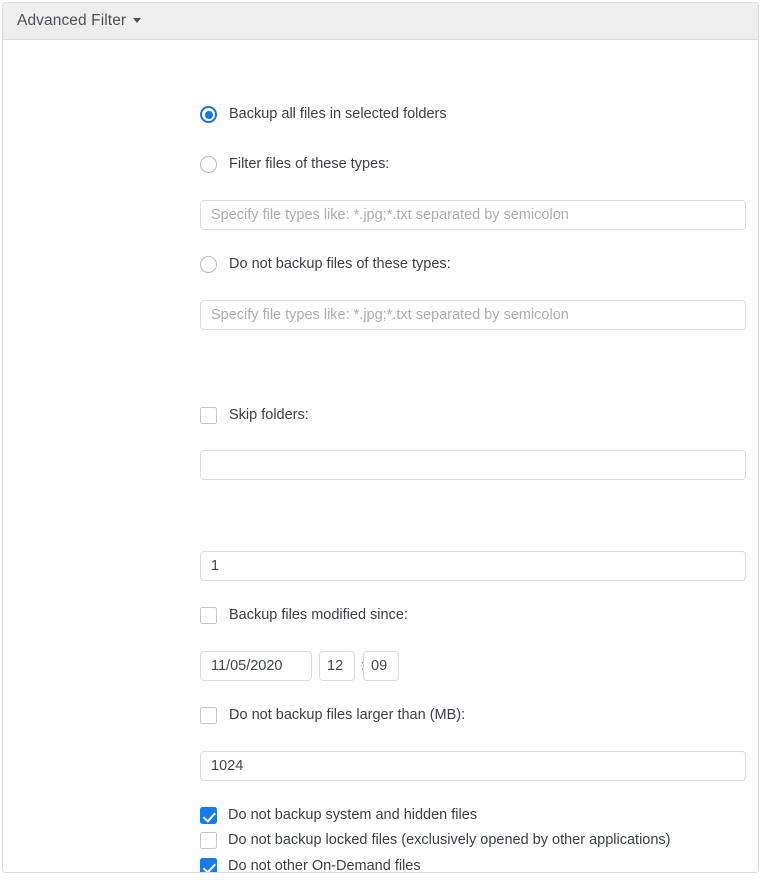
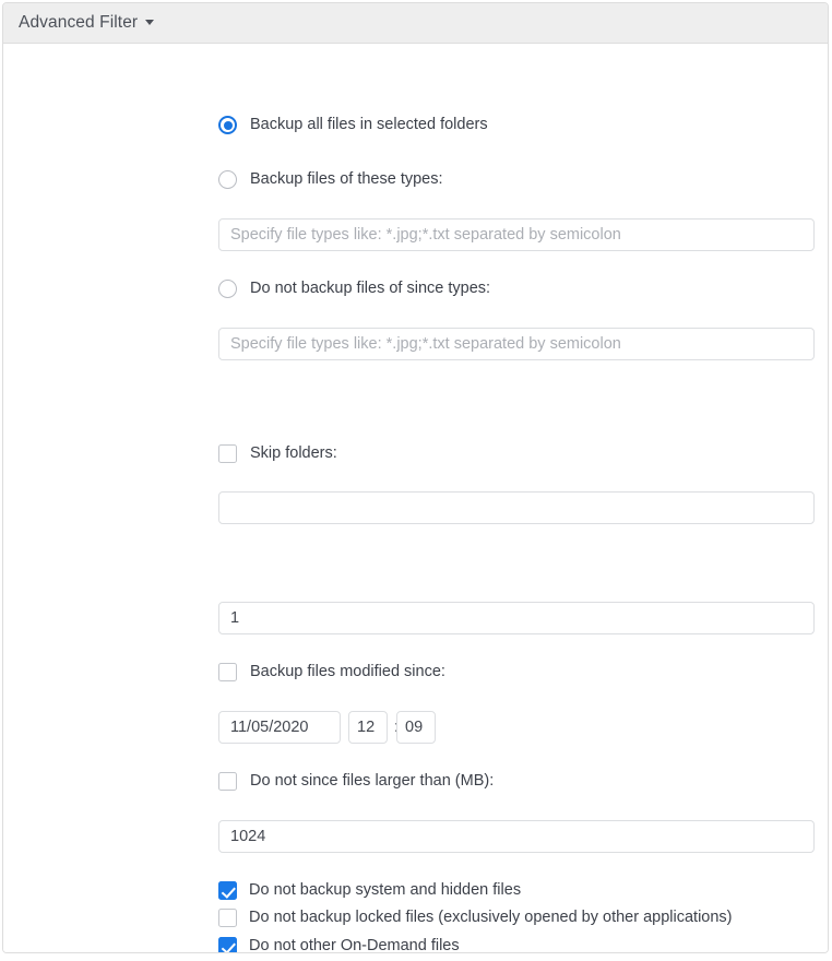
  Advanced Filter
  Backup all files in selected folders
- Filter files of these types:
+ Backup files of these types:
  Specify file types like: *.jpg;*.txt separated by semicolon
- Do not backup files of these types:
+ Do not backup files of since types:
  Specify file types like: *.jpg;*.txt separated by semicolon
  Skip folders:
  1
  Backup files modified since:
  11/05/2020
  12
  09
- Do not backup files larger than (MB):
+ Do not since files larger than (MB):
  1024
  Do not backup system and hidden files
  Do not backup locked files (exclusively opened by other applications)
  Do not other On-Demand files
